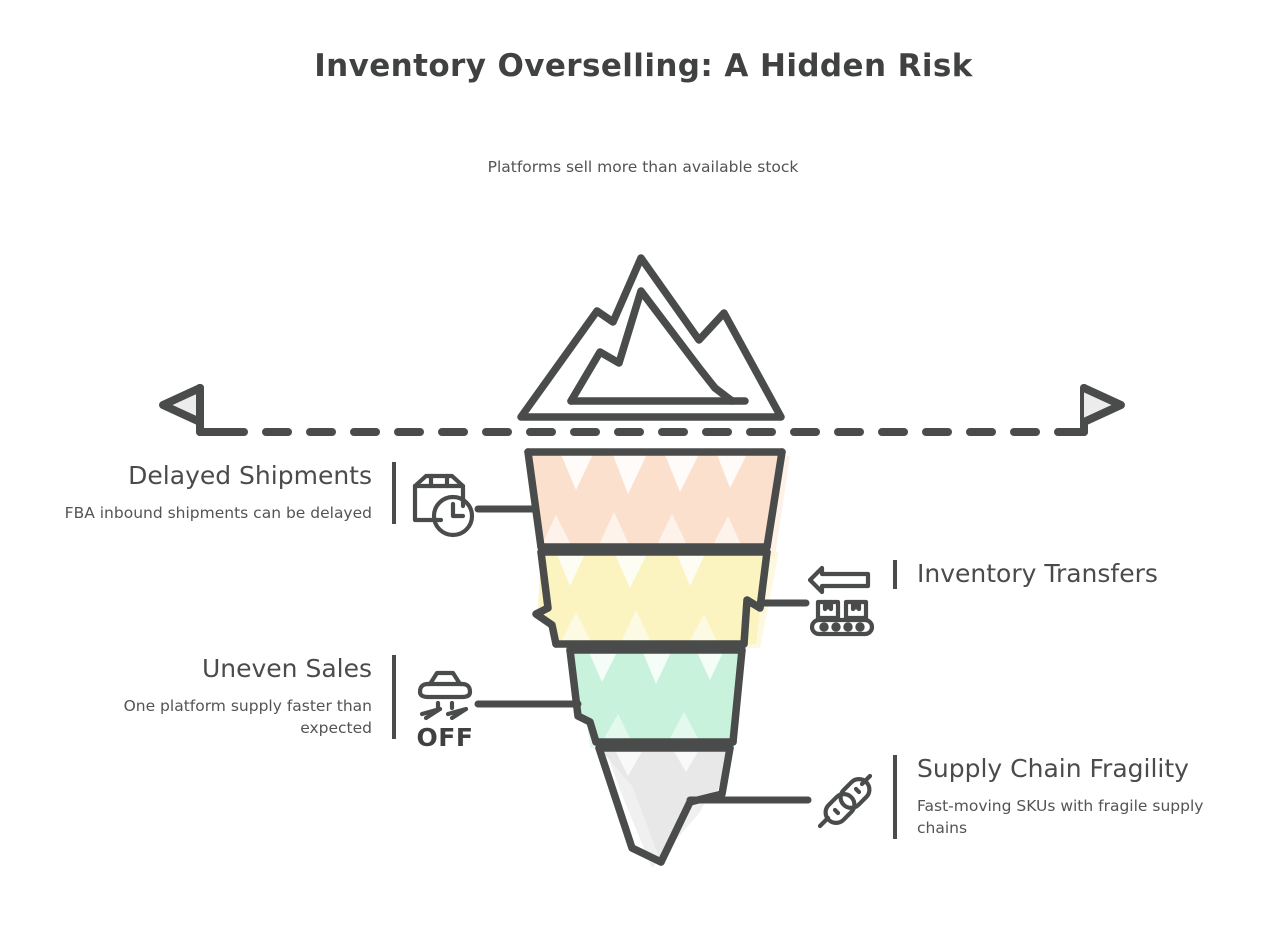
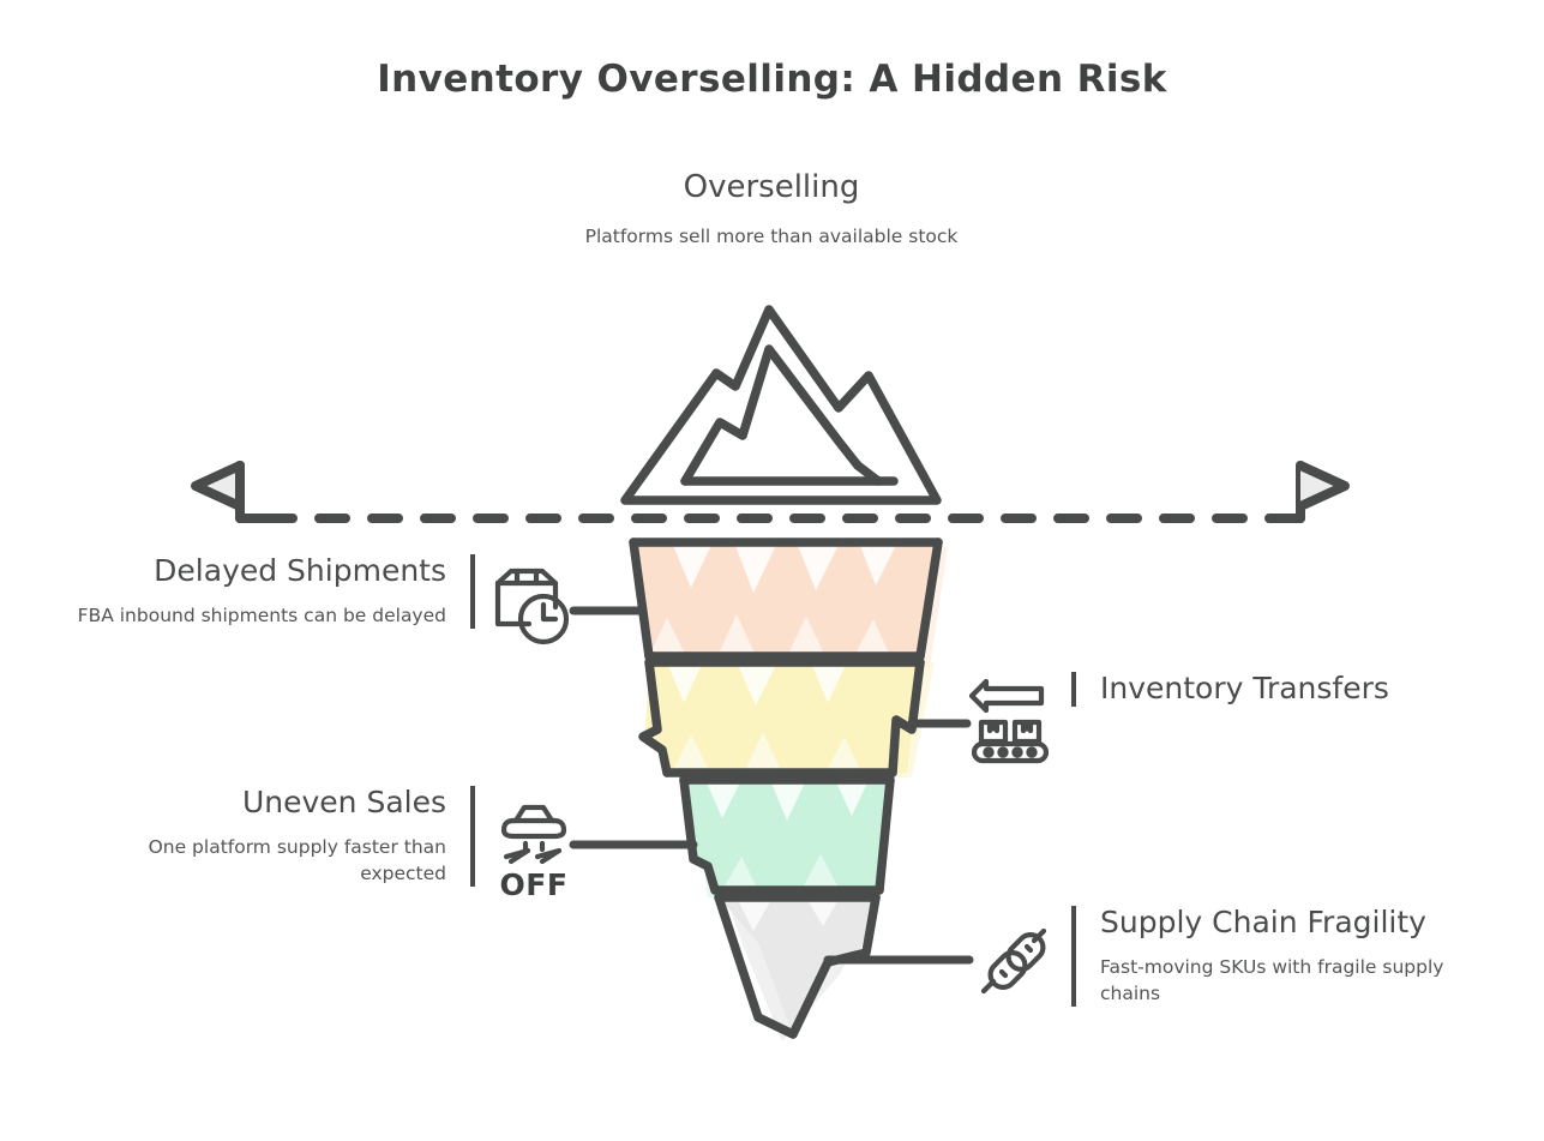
  OFF
  Inventory Overselling: A Hidden Risk
+ Overselling
  Platforms sell more than available stock
  Delayed Shipments
  FBA inbound shipments can be delayed
  Uneven Sales
  One platform supply faster than expected
  Inventory Transfers
  Supply Chain Fragility
  Fast-moving SKUs with fragile supply chains
